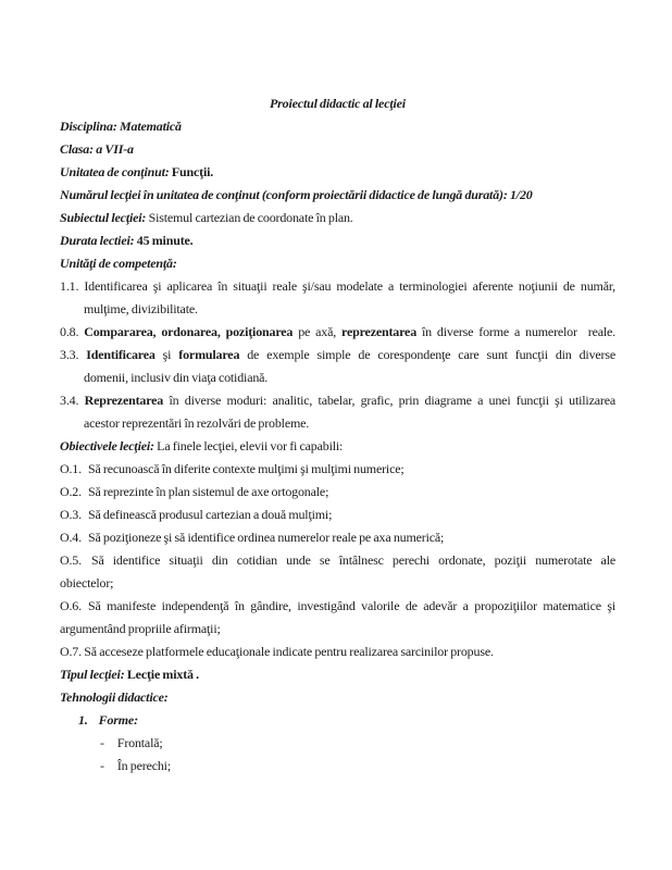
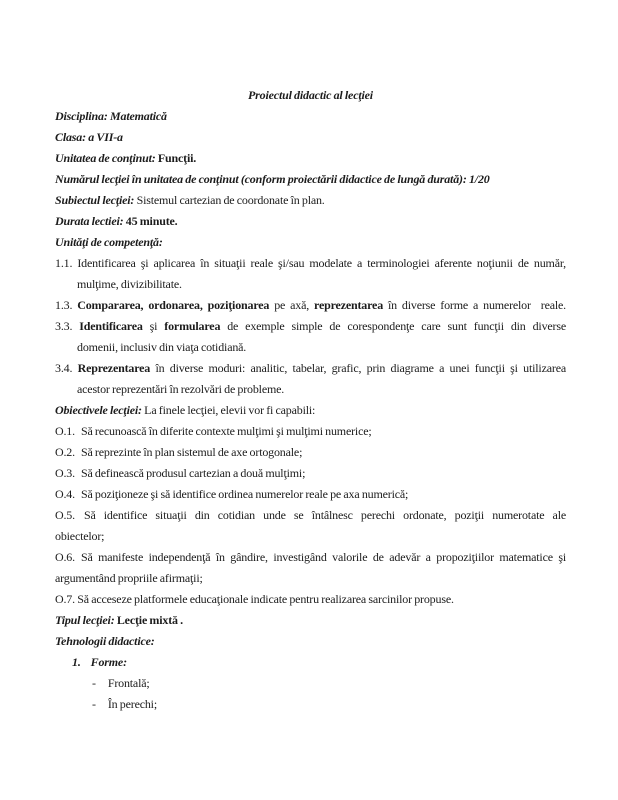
  Proiectul didactic al lecţiei
  Disciplina: Matematică
  Clasa: a VII-a
  Unitatea de conţinut: Funcţii.
  Numărul lecţiei în unitatea de conţinut (conform proiectării didactice de lungă durată): 1/20
  Subiectul lecţiei: Sistemul cartezian de coordonate în plan.
  Durata lectiei: 45 minute.
  Unităţi de competenţă:
  1.1. Identificarea şi aplicarea în situaţii reale şi/sau modelate a terminologiei aferente noţiunii de număr,
  mulţime, divizibilitate.
- 0.8. Compararea, ordonarea, poziţionarea pe axă, reprezentarea în diverse forme a numerelor reale.
+ 1.3. Compararea, ordonarea, poziţionarea pe axă, reprezentarea în diverse forme a numerelor reale.
  3.3. Identificarea şi formularea de exemple simple de corespondenţe care sunt funcţii din diverse
  domenii, inclusiv din viaţa cotidiană.
  3.4. Reprezentarea în diverse moduri: analitic, tabelar, grafic, prin diagrame a unei funcţii şi utilizarea
  acestor reprezentări în rezolvări de probleme.
  Obiectivele lecţiei: La finele lecţiei, elevii vor fi capabili:
  O.1. Să recunoască în diferite contexte mulţimi şi mulţimi numerice;
  O.2. Să reprezinte în plan sistemul de axe ortogonale;
  O.3. Să definească produsul cartezian a două mulţimi;
  O.4. Să poziţioneze şi să identifice ordinea numerelor reale pe axa numerică;
  O.5. Să identifice situaţii din cotidian unde se întâlnesc perechi ordonate, poziţii numerotate ale
  obiectelor;
  O.6. Să manifeste independenţă în gândire, investigând valorile de adevăr a propoziţiilor matematice şi
  argumentând propriile afirmaţii;
  O.7. Să acceseze platformele educaţionale indicate pentru realizarea sarcinilor propuse.
  Tipul lecţiei: Lecţie mixtă .
  Tehnologii didactice:
  1. Forme:
  - Frontală;
  - În perechi;
